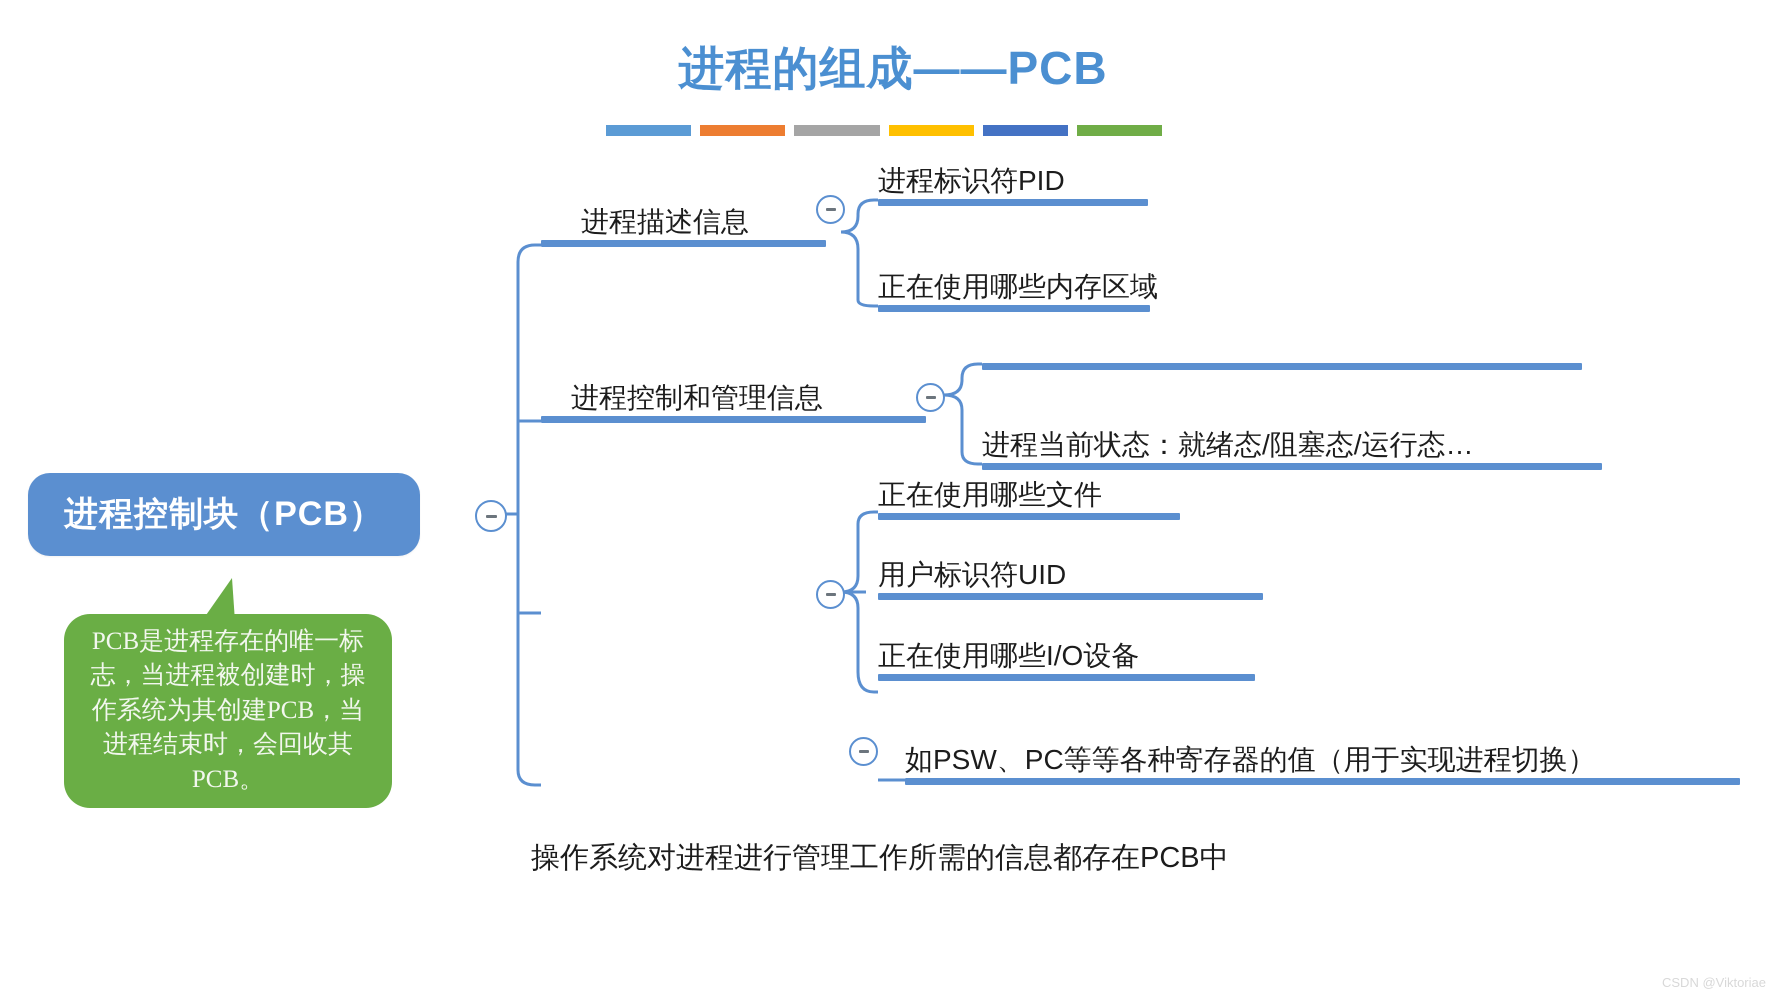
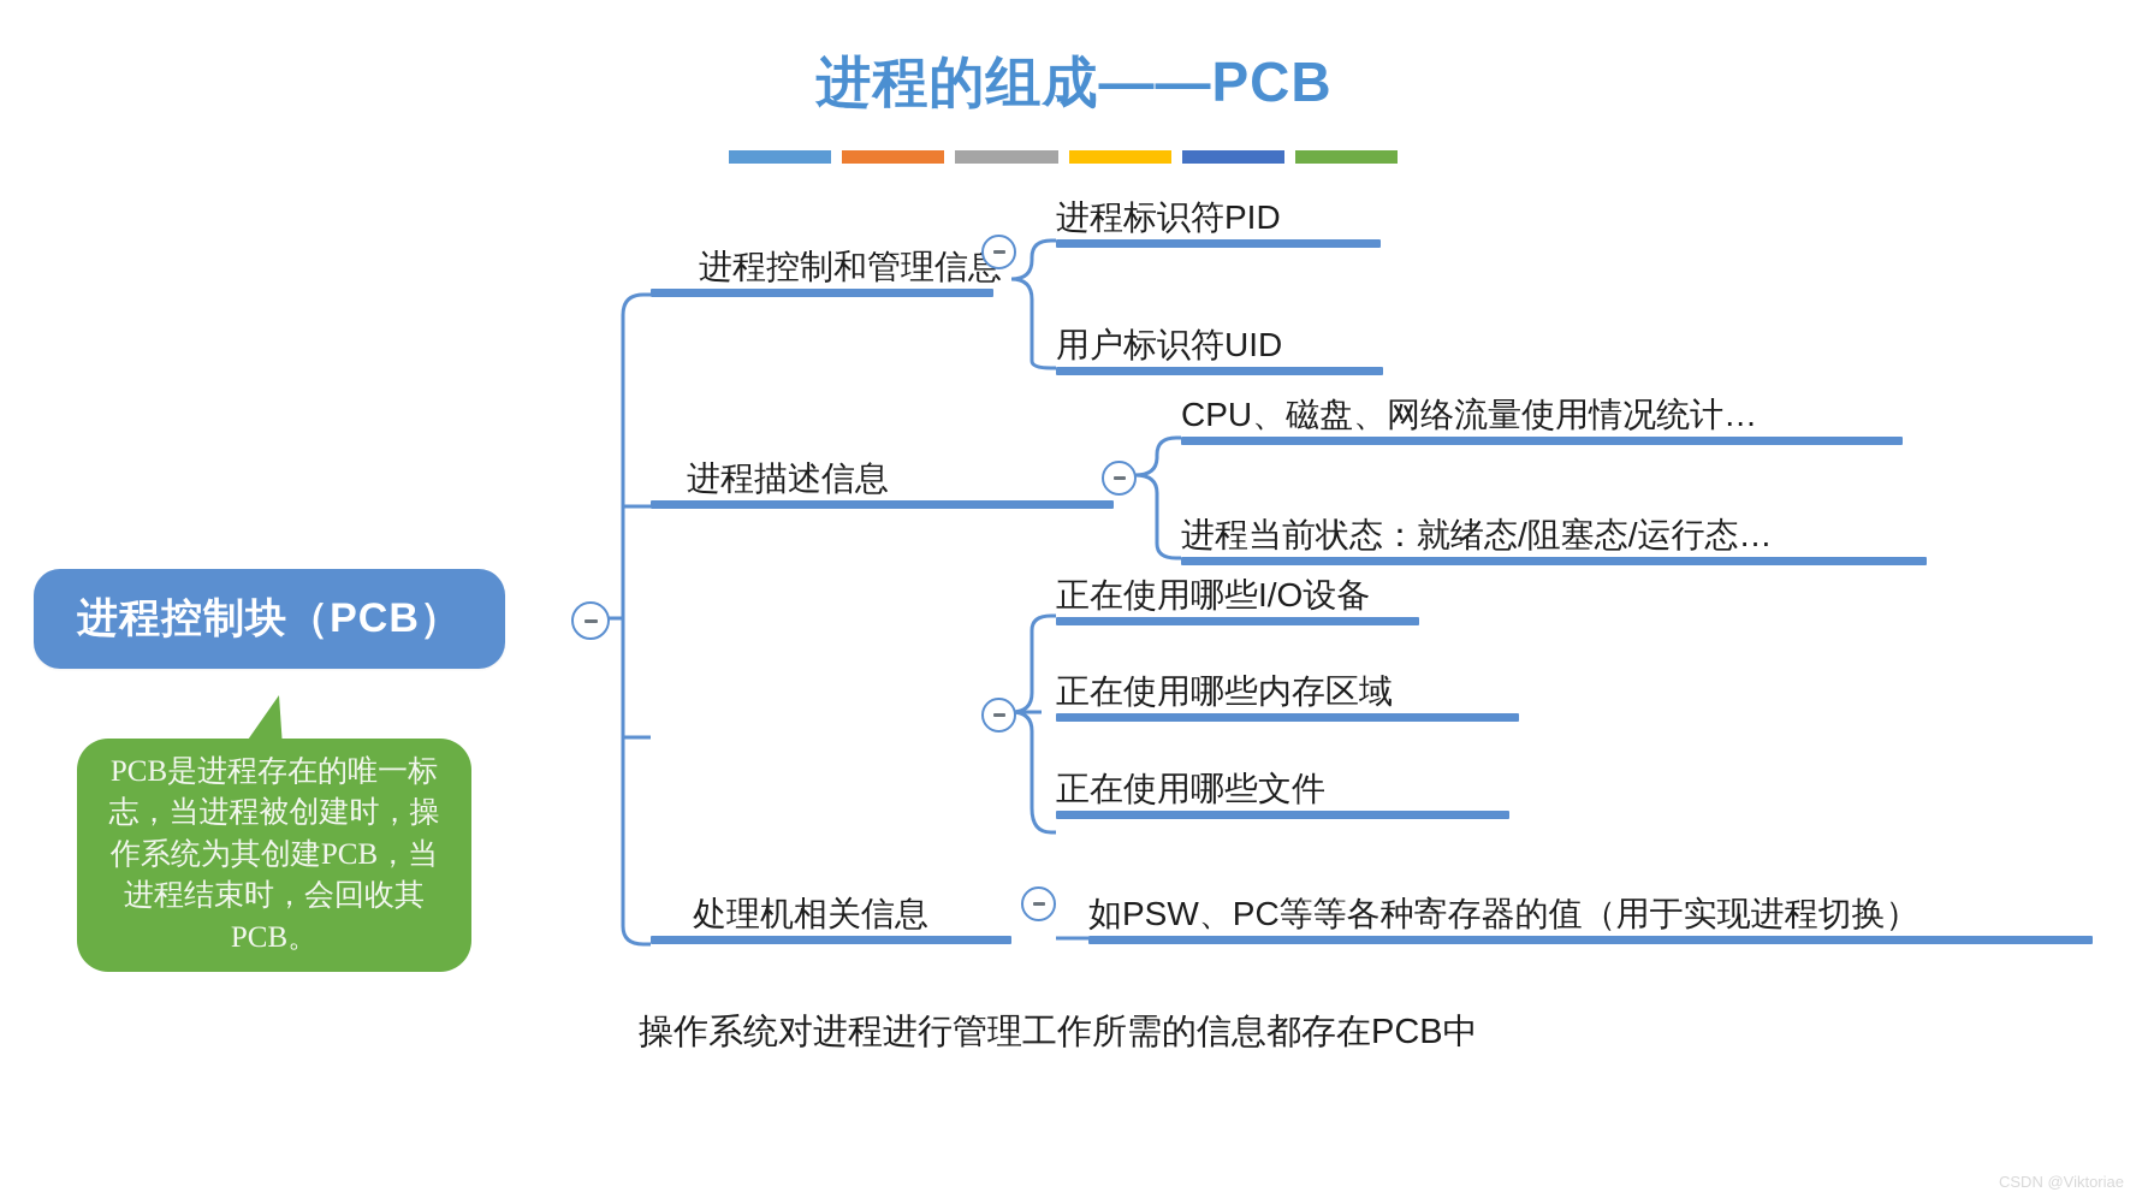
  进程的组成——PCB
  进程控制块（PCB）
- 进程描述信息
+ 进程控制和管理信息
  进程标识符PID
- 正在使用哪些内存区域
+ 用户标识符UID
- 进程控制和管理信息
+ 进程描述信息
+ CPU、磁盘、网络流量使用情况统计…
  进程当前状态：就绪态/阻塞态/运行态…
- 正在使用哪些文件
+ 正在使用哪些I/O设备
- 用户标识符UID
+ 正在使用哪些内存区域
- 正在使用哪些I/O设备
+ 正在使用哪些文件
+ 处理机相关信息
  如PSW、PC等等各种寄存器的值（用于实现进程切换）
  PCB是进程存在的唯一标志，当进程被创建时，操作系统为其创建PCB，当进程结束时，会回收其PCB。
  操作系统对进程进行管理工作所需的信息都存在PCB中
  CSDN @Viktoriae
